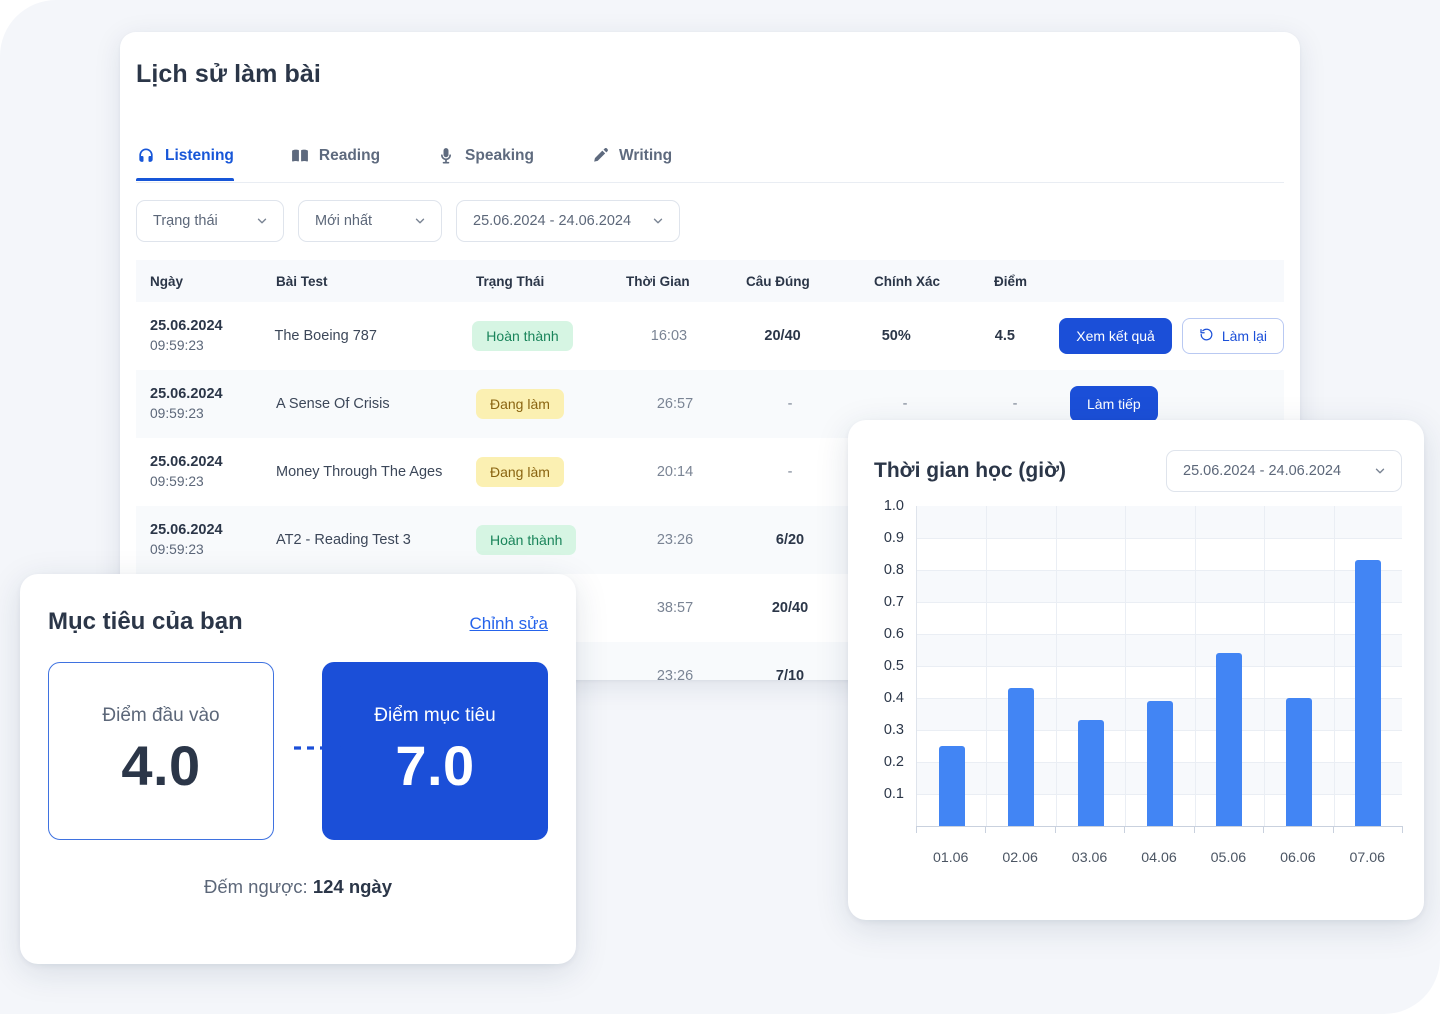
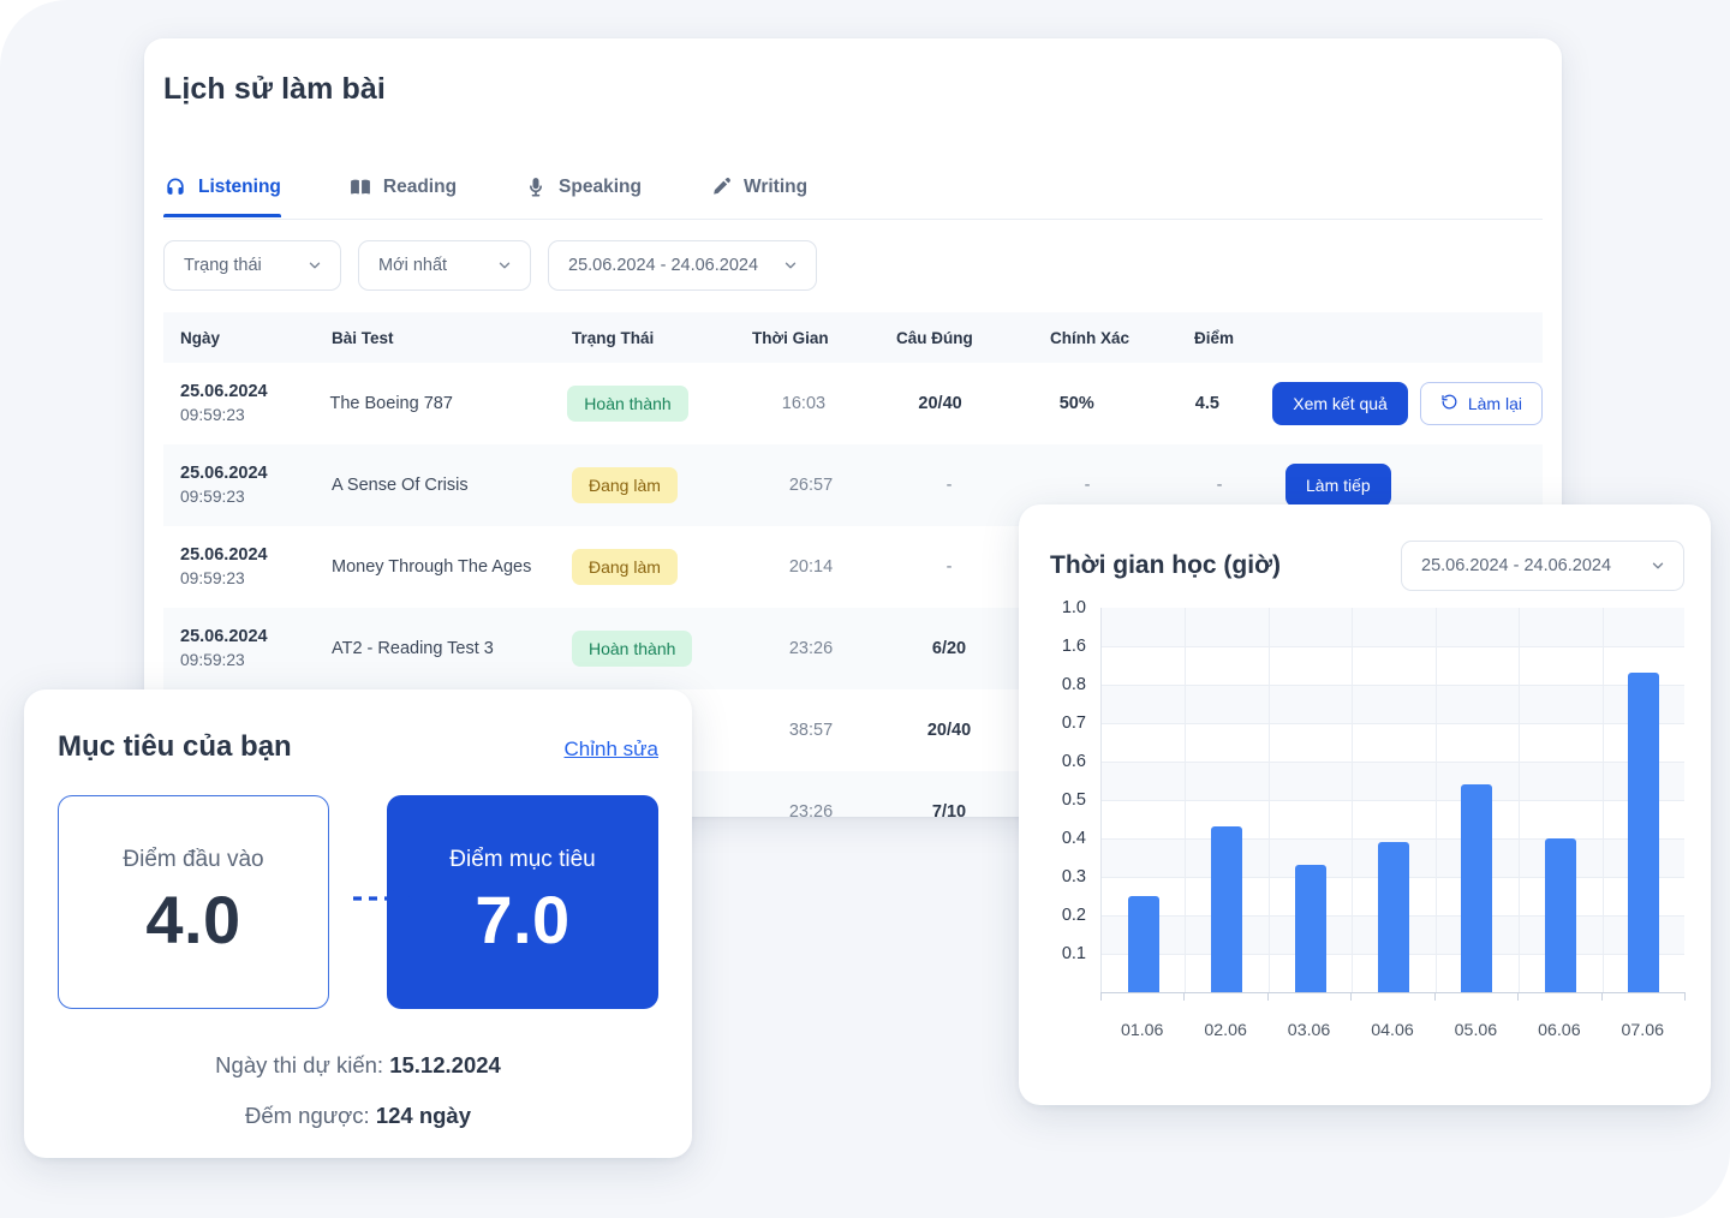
  Lịch sử làm bài
  Listening
  Reading
  Speaking
  Writing
  Trạng thái
  Mới nhất
  25.06.2024 - 24.06.2024
  Ngày
  Bài Test
  Trạng Thái
  Thời Gian
  Câu Đúng
  Chính Xác
  Điểm
  25.06.2024
  09:59:23
  The Boeing 787
  Hoàn thành
  16:03
  20/40
  50%
  4.5
  Xem kết quả
  Làm lại
  25.06.2024
  09:59:23
  A Sense Of Crisis
  Đang làm
  26:57
  -
  -
  -
  Làm tiếp
  25.06.2024
  09:59:23
  Money Through The Ages
  Đang làm
  20:14
  -
  25.06.2024
  09:59:23
  AT2 - Reading Test 3
  Hoàn thành
  23:26
  6/20
  38:57
  20/40
  23:26
  7/10
  Thời gian học (giờ)
  25.06.2024 - 24.06.2024
  1.0
- 0.9
+ 1.6
  0.8
  0.7
  0.6
  0.5
  0.4
  0.3
  0.2
  0.1
  01.06
  02.06
  03.06
  04.06
  05.06
  06.06
  07.06
  Mục tiêu của bạn
  Chỉnh sửa
  Điểm đầu vào
  4.0
  Điểm mục tiêu
  7.0
+ Ngày thi dự kiến: 15.12.2024
  Đếm ngược: 124 ngày
